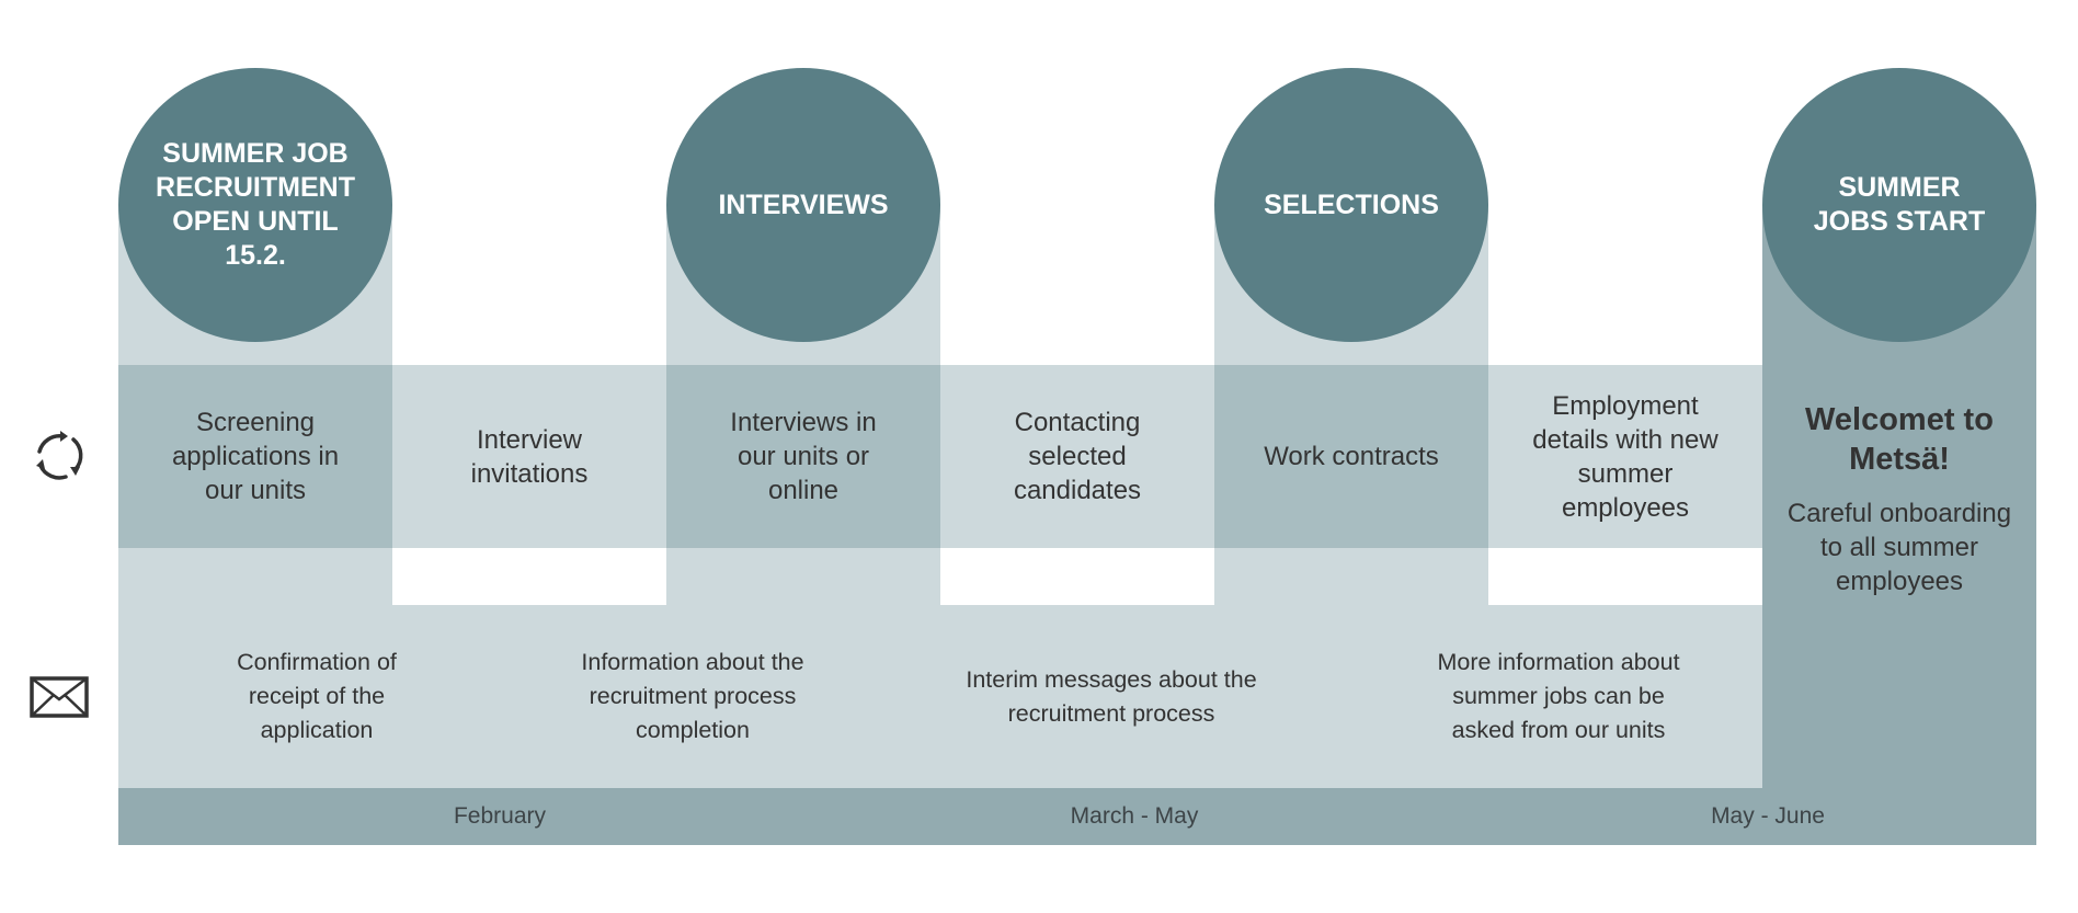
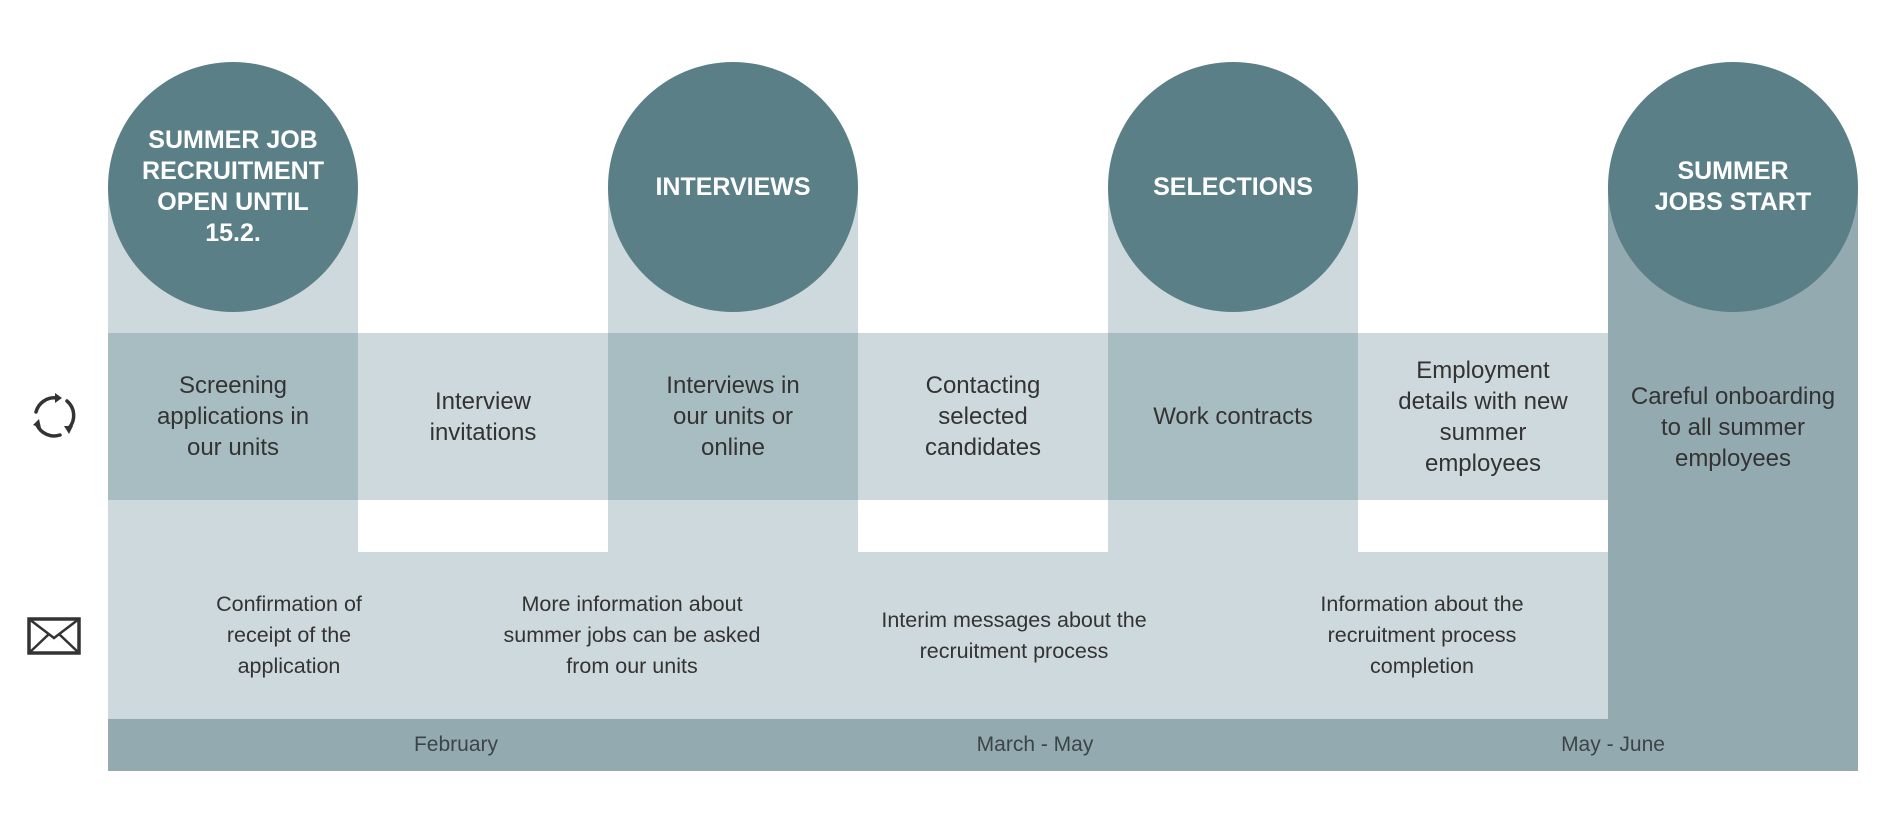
  Screening applications in our units
  Interview invitations
  Interviews in our units or online
  Contacting selected candidates
  Work contracts
  Employment details with new summer employees
- Welcomet to Metsä!
  Careful onboarding to all summer employees
  Confirmation of receipt of the application
- Information about the recruitment process completion
+ More information about summer jobs can be asked from our units
  Interim messages about the recruitment process
- More information about summer jobs can be asked from our units
+ Information about the recruitment process completion
  February
  March - May
  May - June
  SUMMER JOB RECRUITMENT OPEN UNTIL 15.2.
  INTERVIEWS
  SELECTIONS
  SUMMER JOBS START
